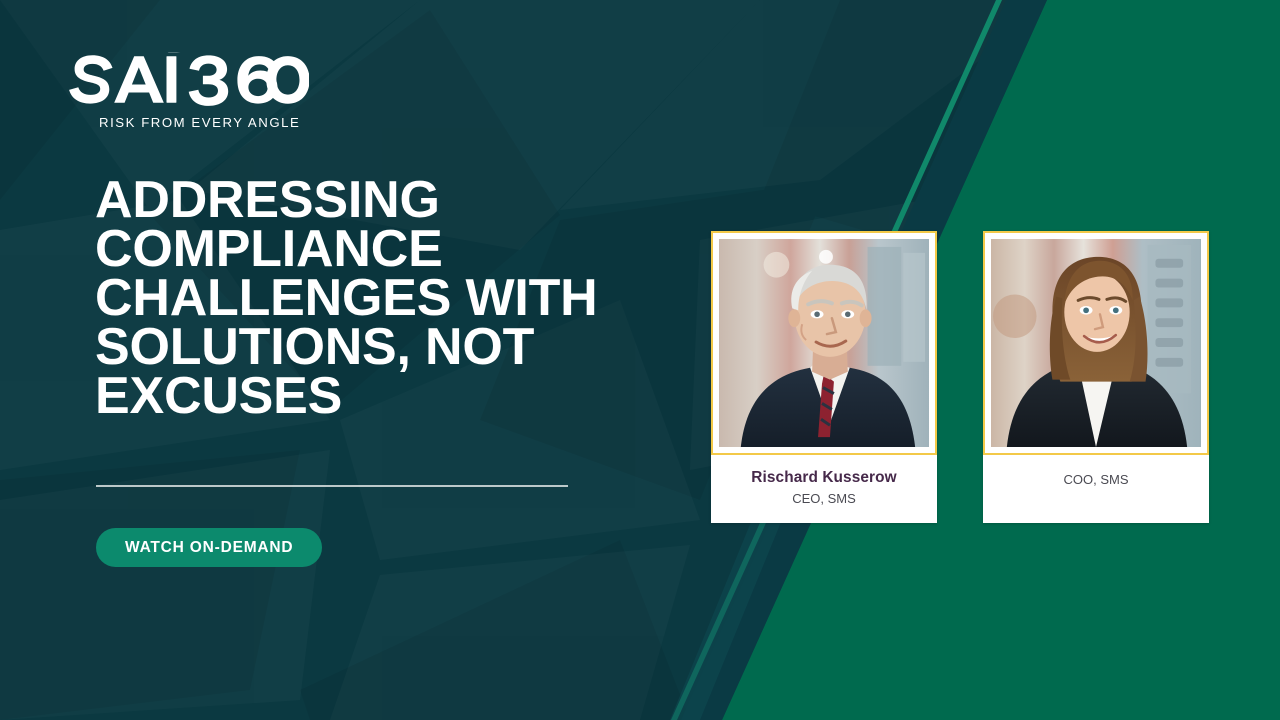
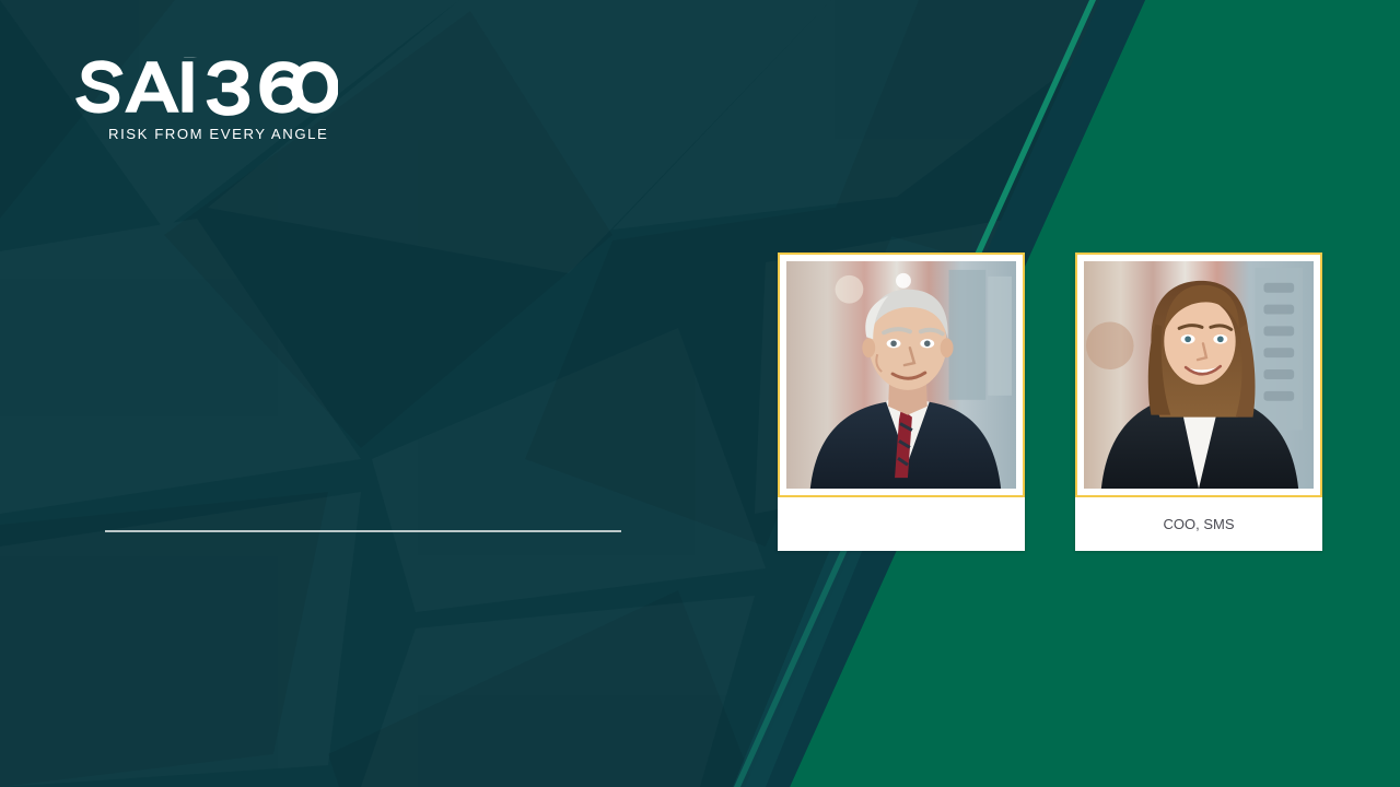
  RISK FROM EVERY ANGLE
- ADDRESSING COMPLIANCE CHALLENGES WITH SOLUTIONS, NOT EXCUSES
- WATCH ON-DEMAND
- Rischard Kusserow
- CEO, SMS
  COO, SMS
